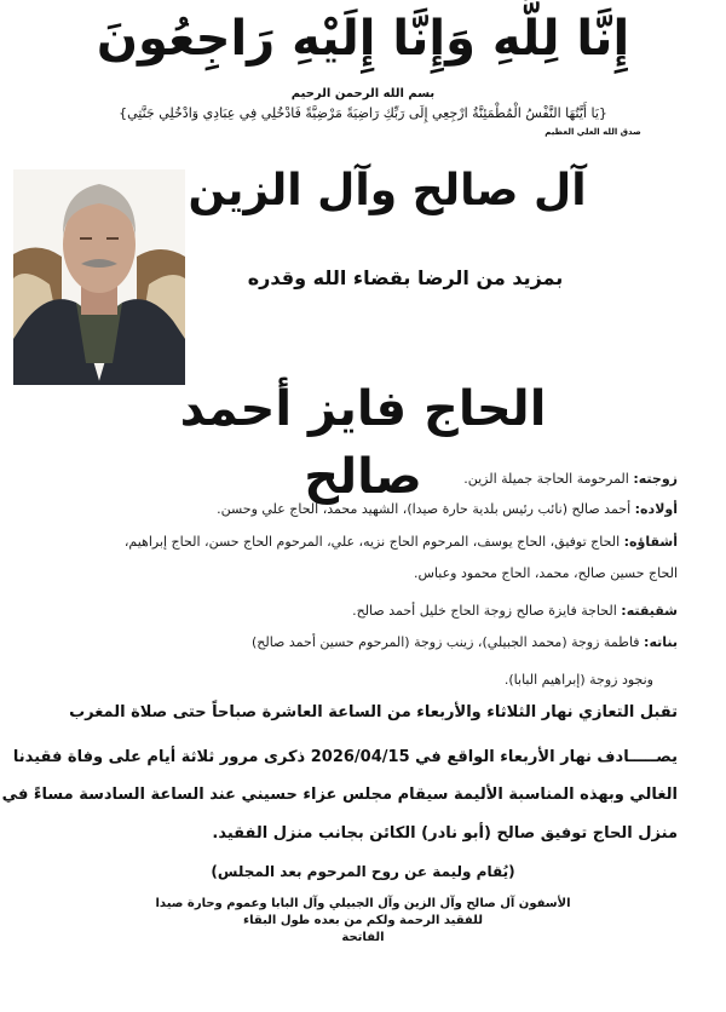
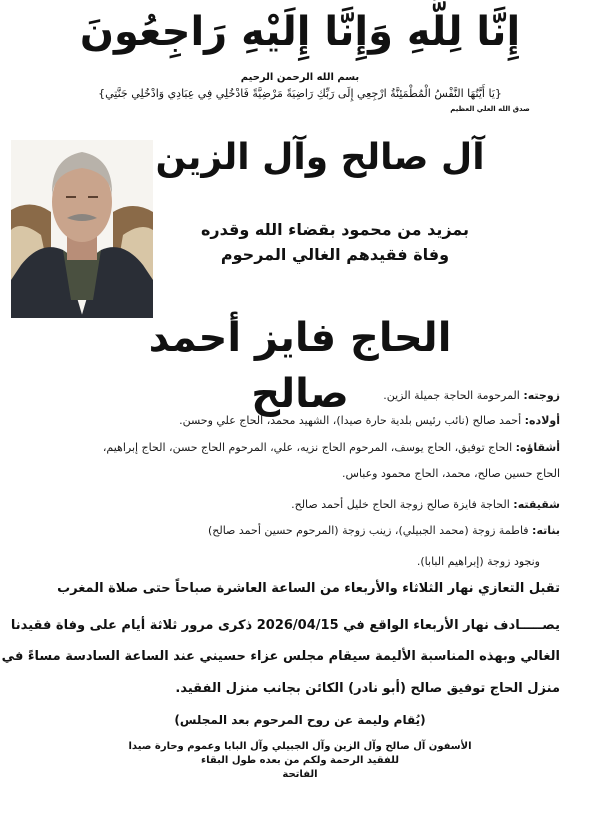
  إِنَّا لِلَّهِ وَإِنَّا إِلَيْهِ رَاجِعُونَ
  بسم الله الرحمن الرحيم
  {يَا أَيَّتُهَا النَّفْسُ الْمُطْمَئِنَّةُ ارْجِعِي إِلَى رَبِّكِ رَاضِيَةً مَرْضِيَّةً فَادْخُلِي فِي عِبَادِي وَادْخُلِي جَنَّتِي}
  صدق الله العلي العظيم
  آل صالح وآل الزين
- بمزيد من الرضا بقضاء الله وقدره
+ بمزيد من محمود بقضاء الله وقدره
+ وفاة فقيدهم الغالي المرحوم
  الحاج فايز أحمد صالح
  زوجته: المرحومة الحاجة جميلة الزين.
  أولاده: أحمد صالح (نائب رئيس بلدية حارة صيدا)، الشهيد محمد، الحاج علي وحسن.
  أشقاؤه: الحاج توفيق، الحاج يوسف، المرحوم الحاج نزيه، علي، المرحوم الحاج حسن، الحاج إبراهيم،
  الحاج حسين صالح، محمد، الحاج محمود وعباس.
  شقيقته: الحاجة فايزة صالح زوجة الحاج خليل أحمد صالح.
  بناته: فاطمة زوجة (محمد الجبيلي)، زينب زوجة (المرحوم حسين أحمد صالح)
  ونجود زوجة (إبراهيم البابا).
  تقبل التعازي نهار الثلاثاء والأربعاء من الساعة العاشرة صباحاً حتى صلاة المغرب
  يصـــــادف نهار الأربعاء الواقع في 2026/04/15 ذكرى مرور ثلاثة أيام على وفاة فقيدنا
  الغالي وبهذه المناسبة الأليمة سيقام مجلس عزاء حسيني عند الساعة السادسة مساءً في
  منزل الحاج توفيق صالح (أبو نادر) الكائن بجانب منزل الفقيد.
  (يُقام وليمة عن روح المرحوم بعد المجلس)
  الأسفون آل صالح وآل الزين وآل الجبيلي وآل البابا وعموم وحارة صيدا
  للفقيد الرحمة ولكم من بعده طول البقاء
  الفاتحة
